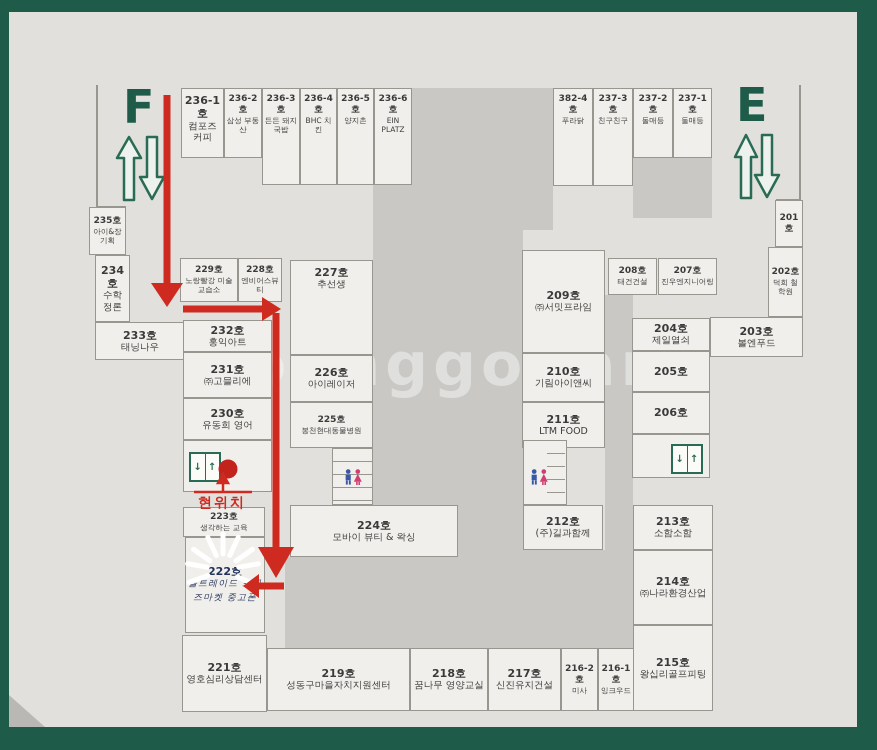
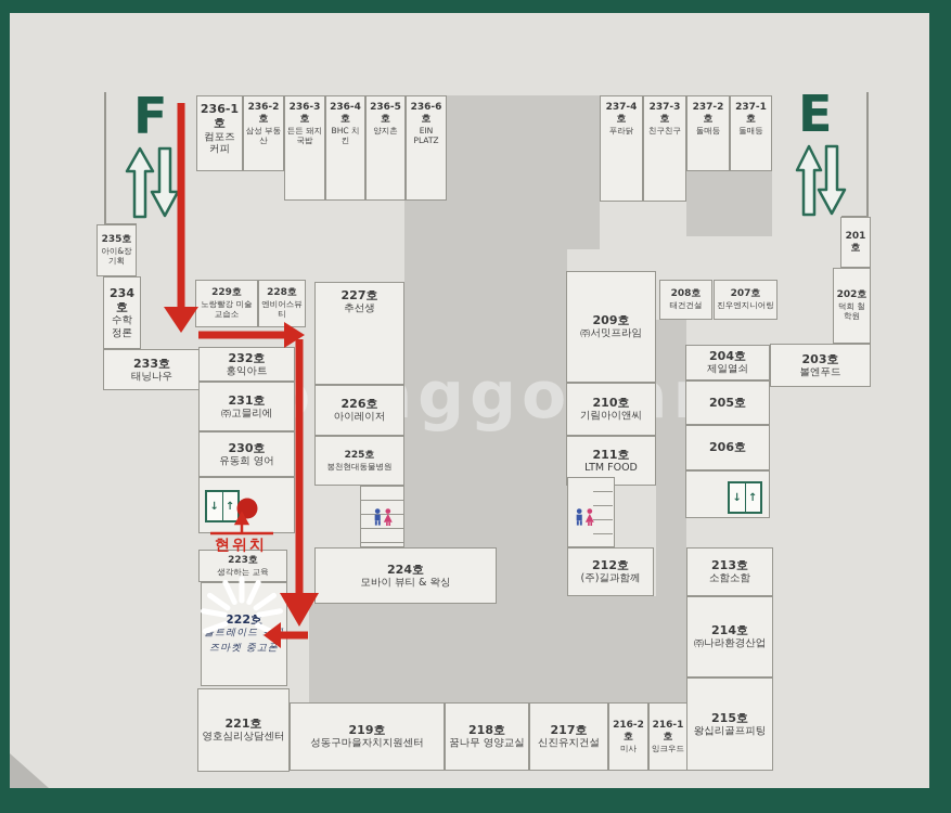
  F
  E
  236-1호
  컴포즈 커피
  236-2호
  삼성 부동산
  236-3호
  든든 돼지국밥
  236-4호
  BHC 치킨
  236-5호
  양지촌
  236-6호
  EIN PLATZ
- 382-4호
+ 237-4호
  푸라닭
  237-3호
  친구친구
  237-2호
  돌매등
  237-1호
  돌매등
  235호
  아이&장 기획
  234호
  수학 정론
  233호
  태닝나우
  229호
  노랑빨강 미술교습소
  228호
  엔비어스뷰티
  232호
  홍익아트
  231호
  ㈜고믈리에
  230호
  유동희 영어
  223호
  생각하는 교육
  222호
  올트레이드즈마켓 중고폰
  221호
  영호심리상담센터
  227호
  추선생
  226호
  아이레이저
  225호
  봉천현대동물병원
  224호
  모바이 뷰티 & 왁싱
  209호
  ㈜서밋프라임
  210호
  기림아이앤씨
  211호
  LTM FOOD
  212호
  (주)길과함께
  208호
  태건건설
  207호
  진우엔지니어링
  204호
  제일열쇠
  205호
  206호
  213호
  소함소함
  214호
  ㈜나라환경산업
  215호
  왕십리골프피팅
  201호
  202호
  덕희 철학원
  203호
  볼엔푸드
  219호
  성동구마을자치지원센터
  218호
  꿈나무 영양교실
  217호
  신진유지건설
  216-2호
  미사
  216-1호
  잉크우드
  ↓
  ↑
  ↓
  ↑
  현위치
